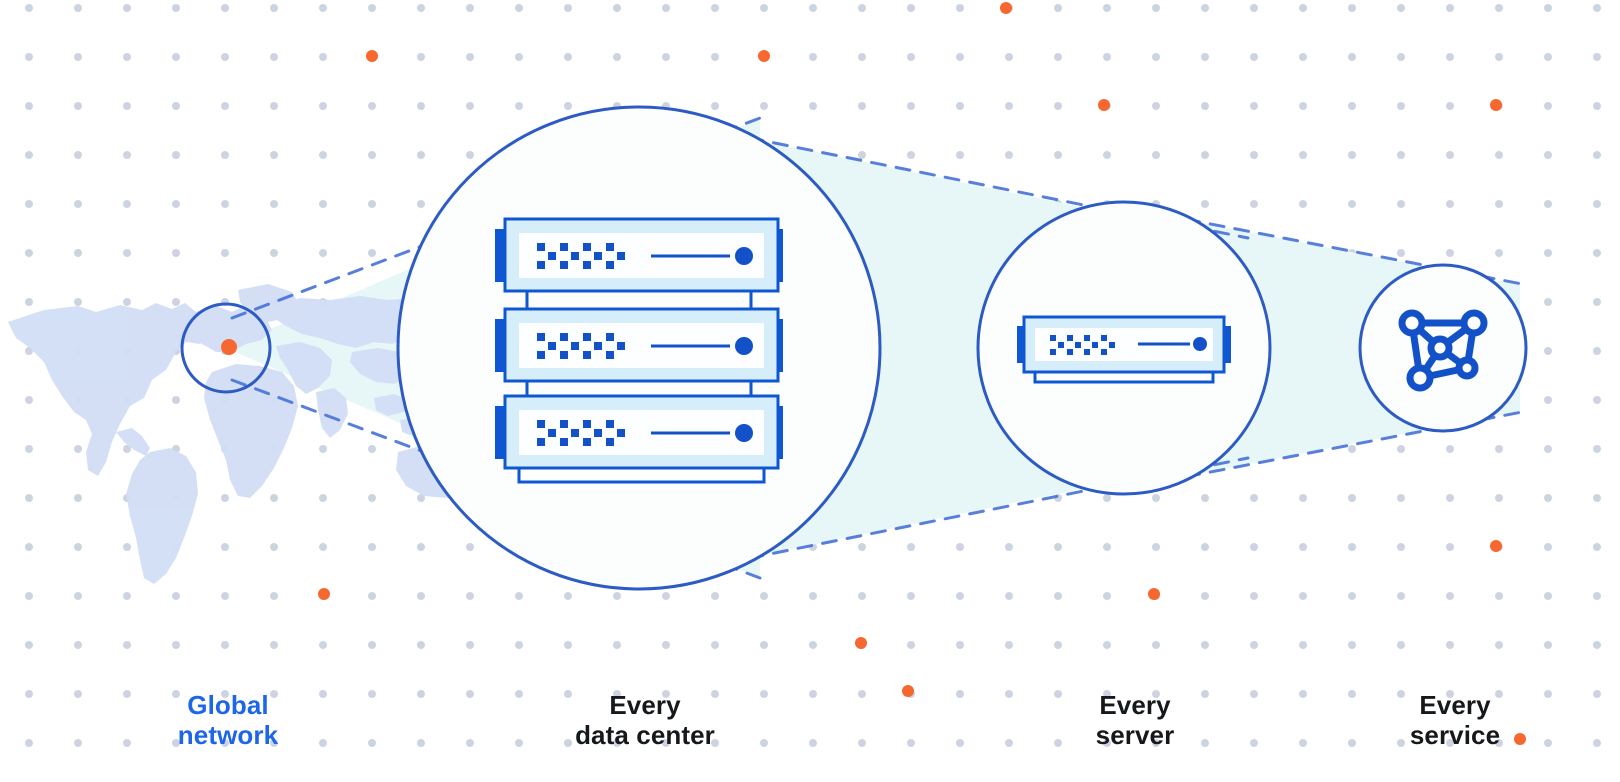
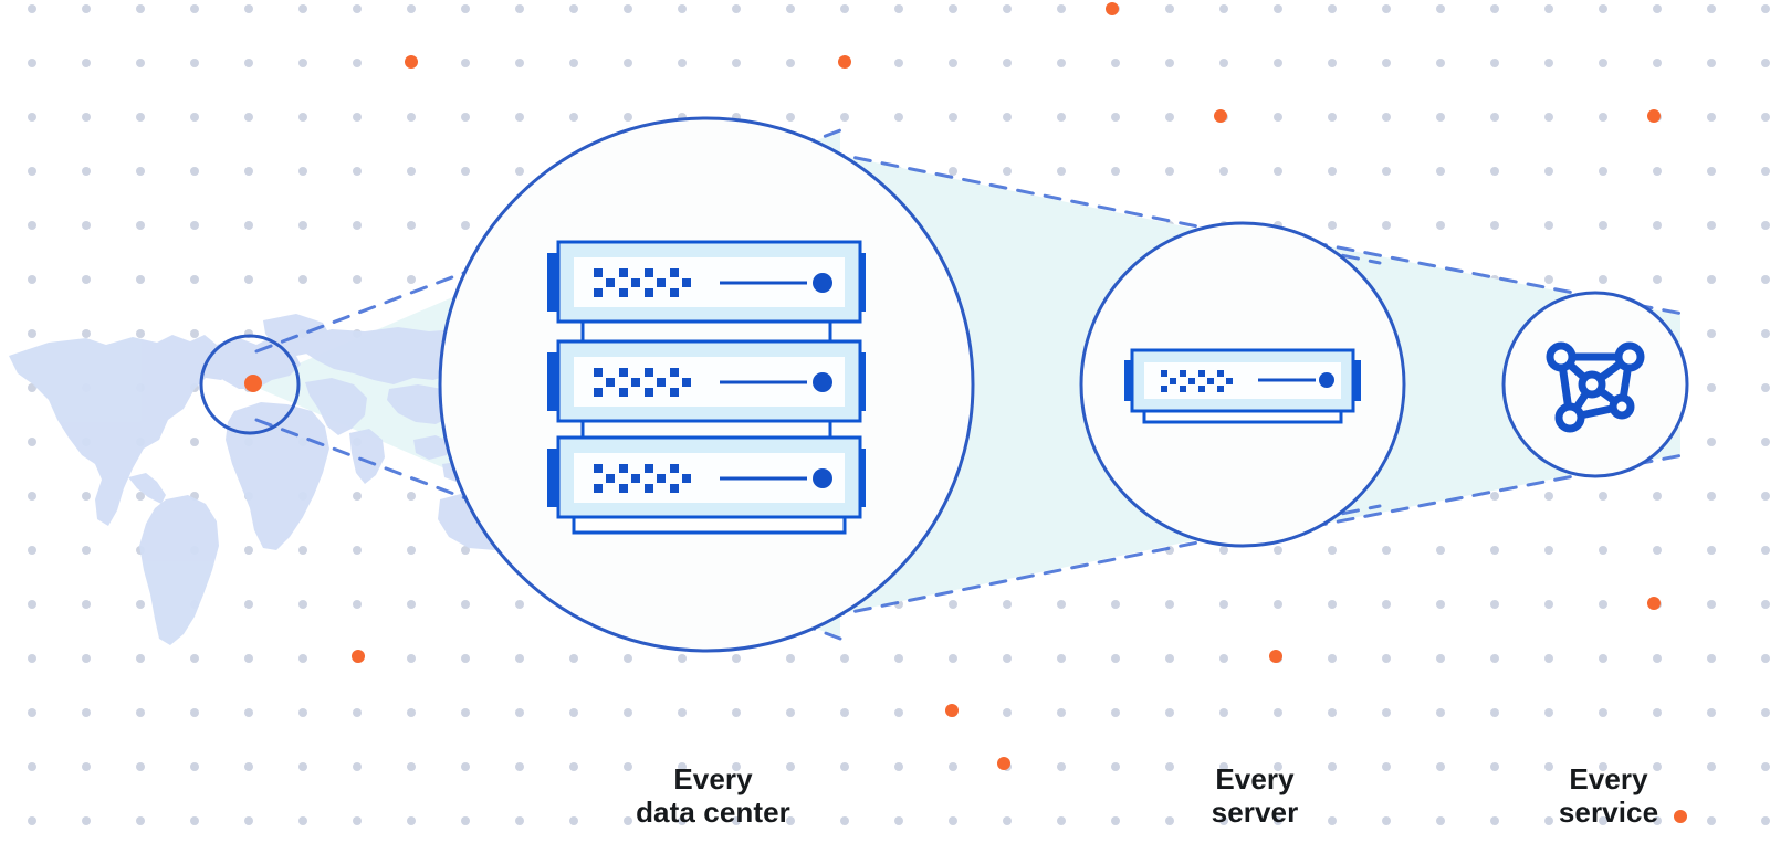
- Global
- network
  Every
  data center
  Every
  server
  Every
  service
